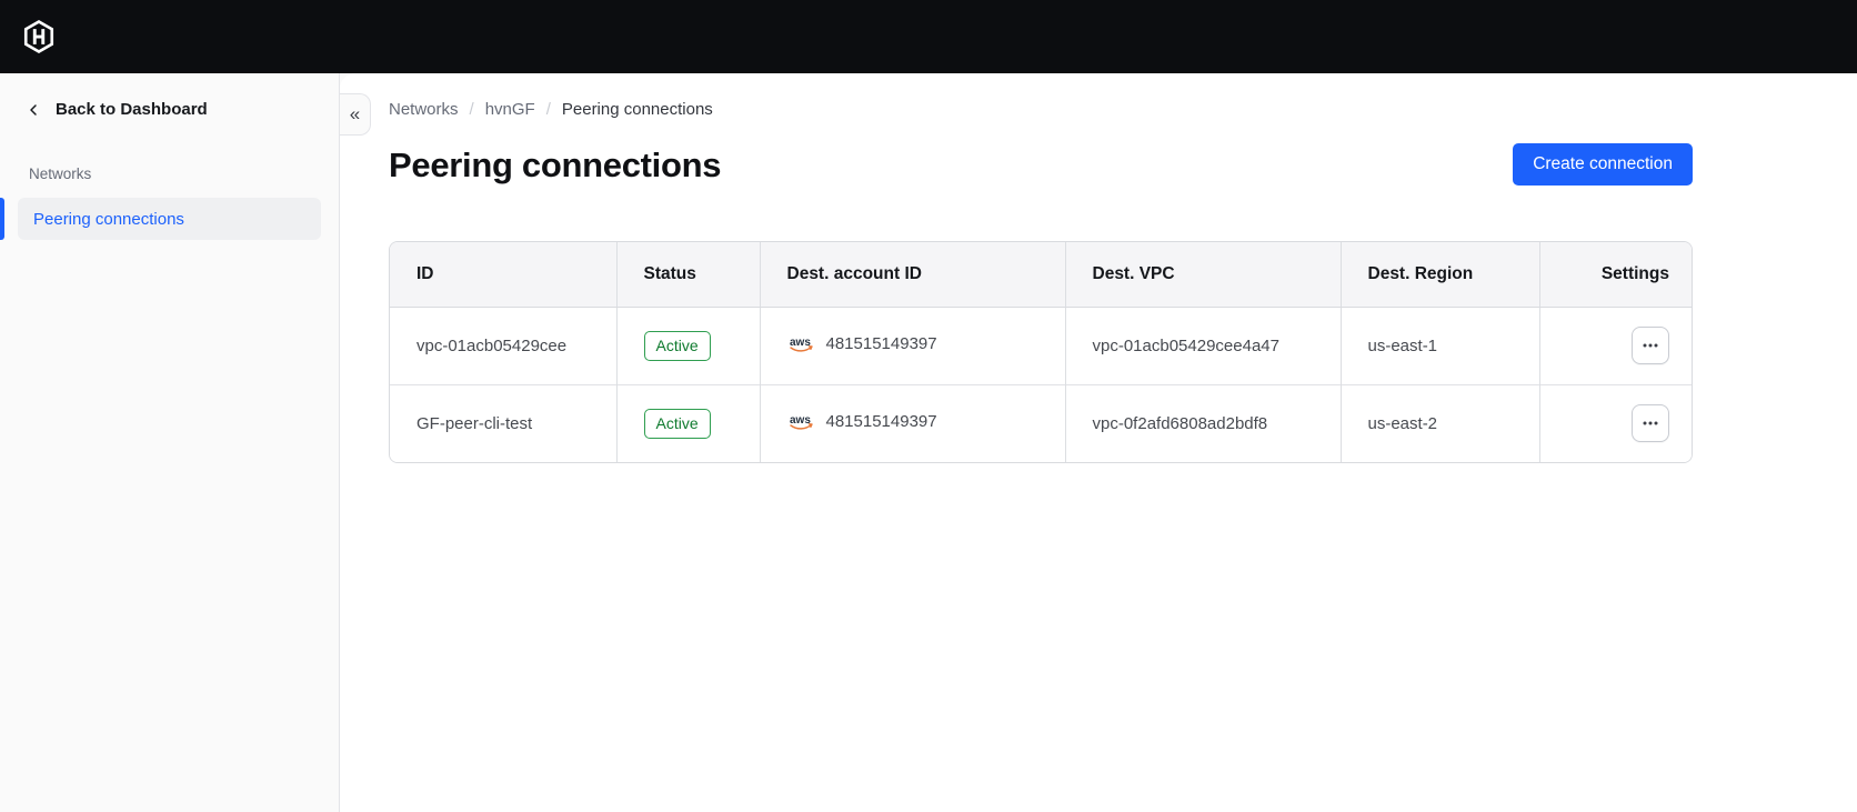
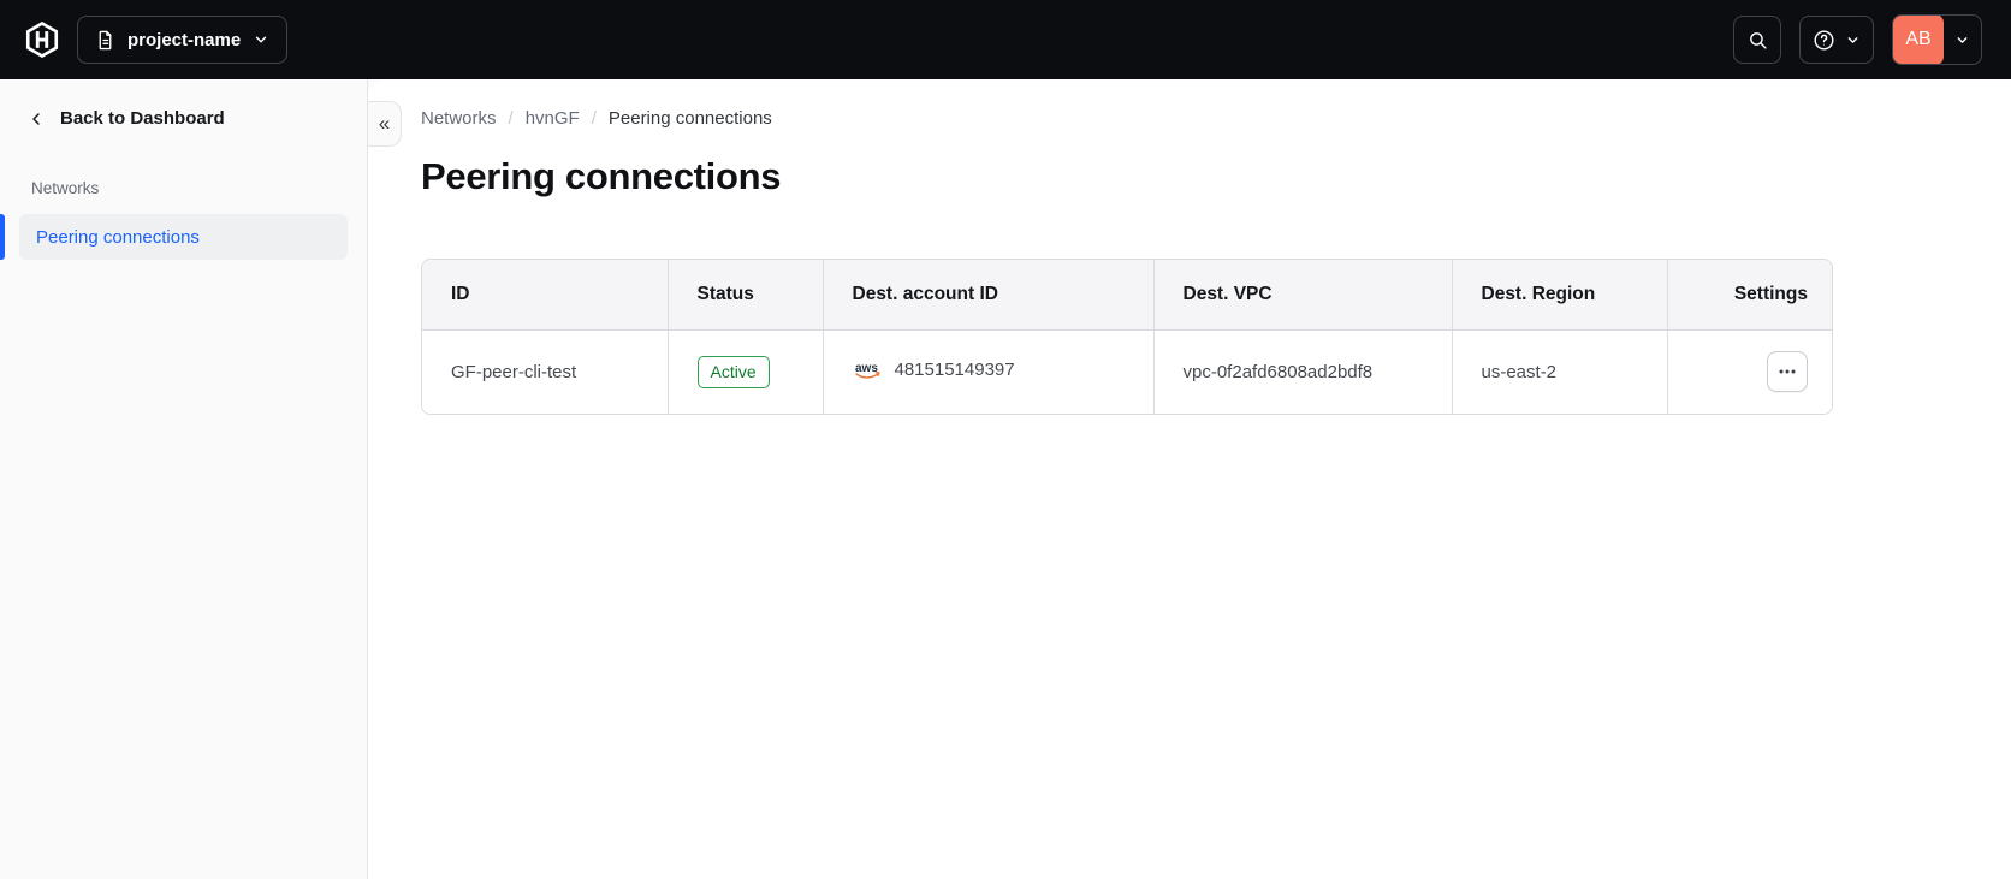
+ project-name
+ AB
  Back to Dashboard
  Networks
  Peering connections
  Networks
  /
  hvnGF
  /
  Peering connections
  Peering connections
- Create connection
  ID	Status	Dest. account ID	Dest. VPC	Dest. Region	Settings
- vpc-01acb05429cee	Active	aws 481515149397	vpc-01acb05429cee4a47	us-east-1
  GF-peer-cli-test	Active	aws 481515149397	vpc-0f2afd6808ad2bdf8	us-east-2
  «
